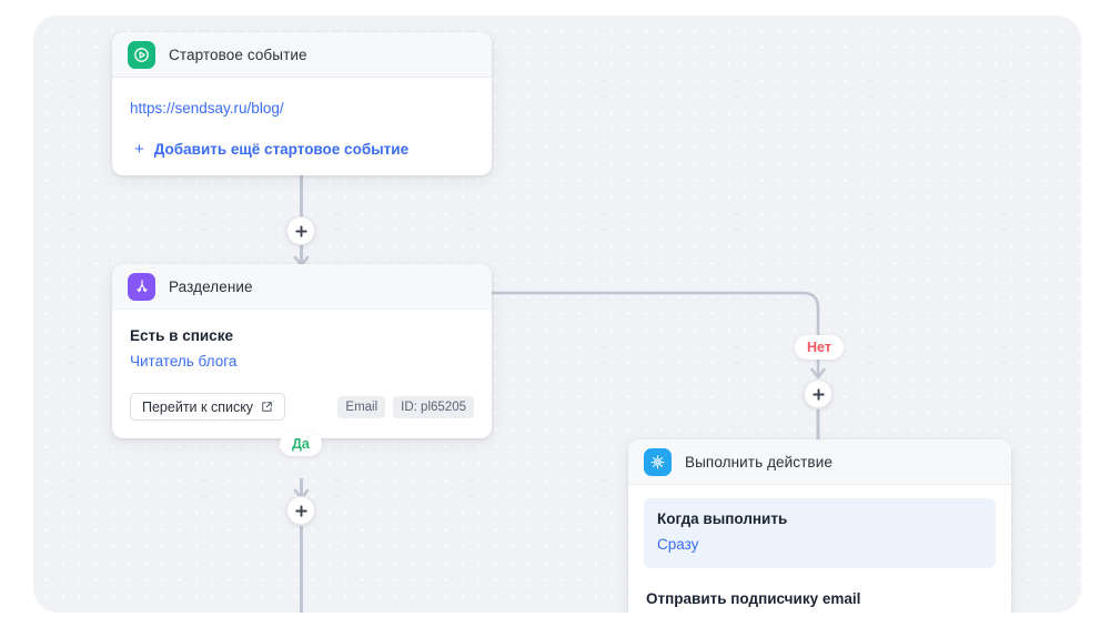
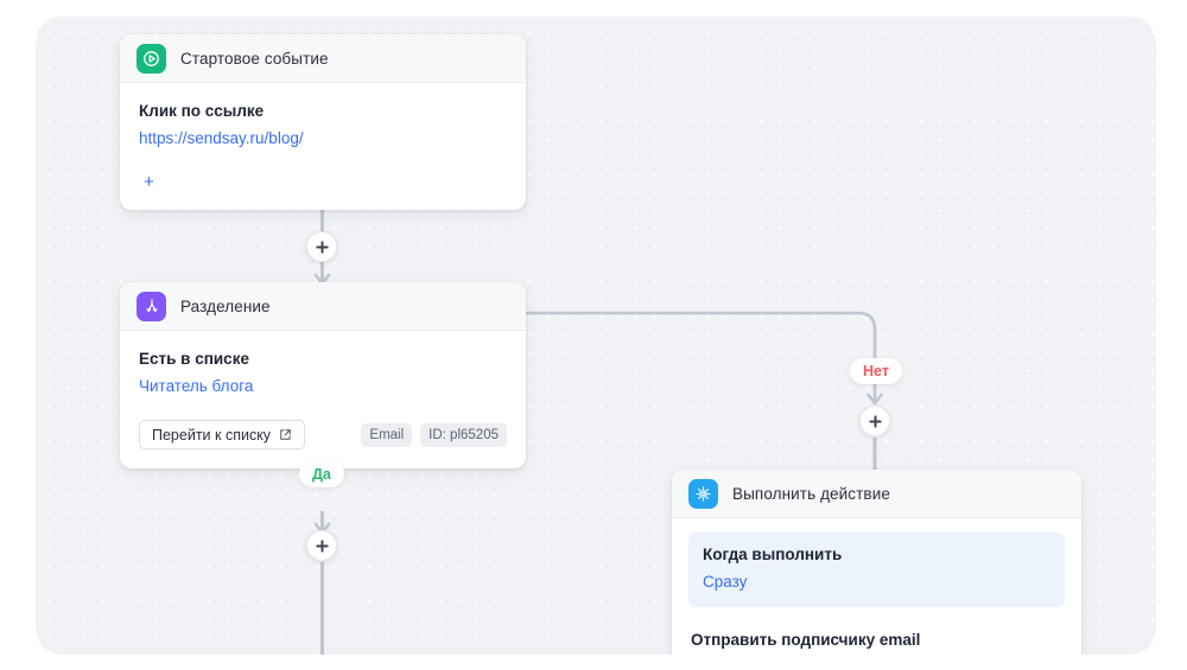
  Стартовое событие
+ Клик по ссылке
  https://sendsay.ru/blog/
  +
- Добавить ещё стартовое событие
  Разделение
  Есть в списке
  Читатель блога
  Перейти к списку
  Email
  ID: pl65205
  Да
  Нет
  Выполнить действие
  Когда выполнить
  Сразу
  Отправить подписчику email
